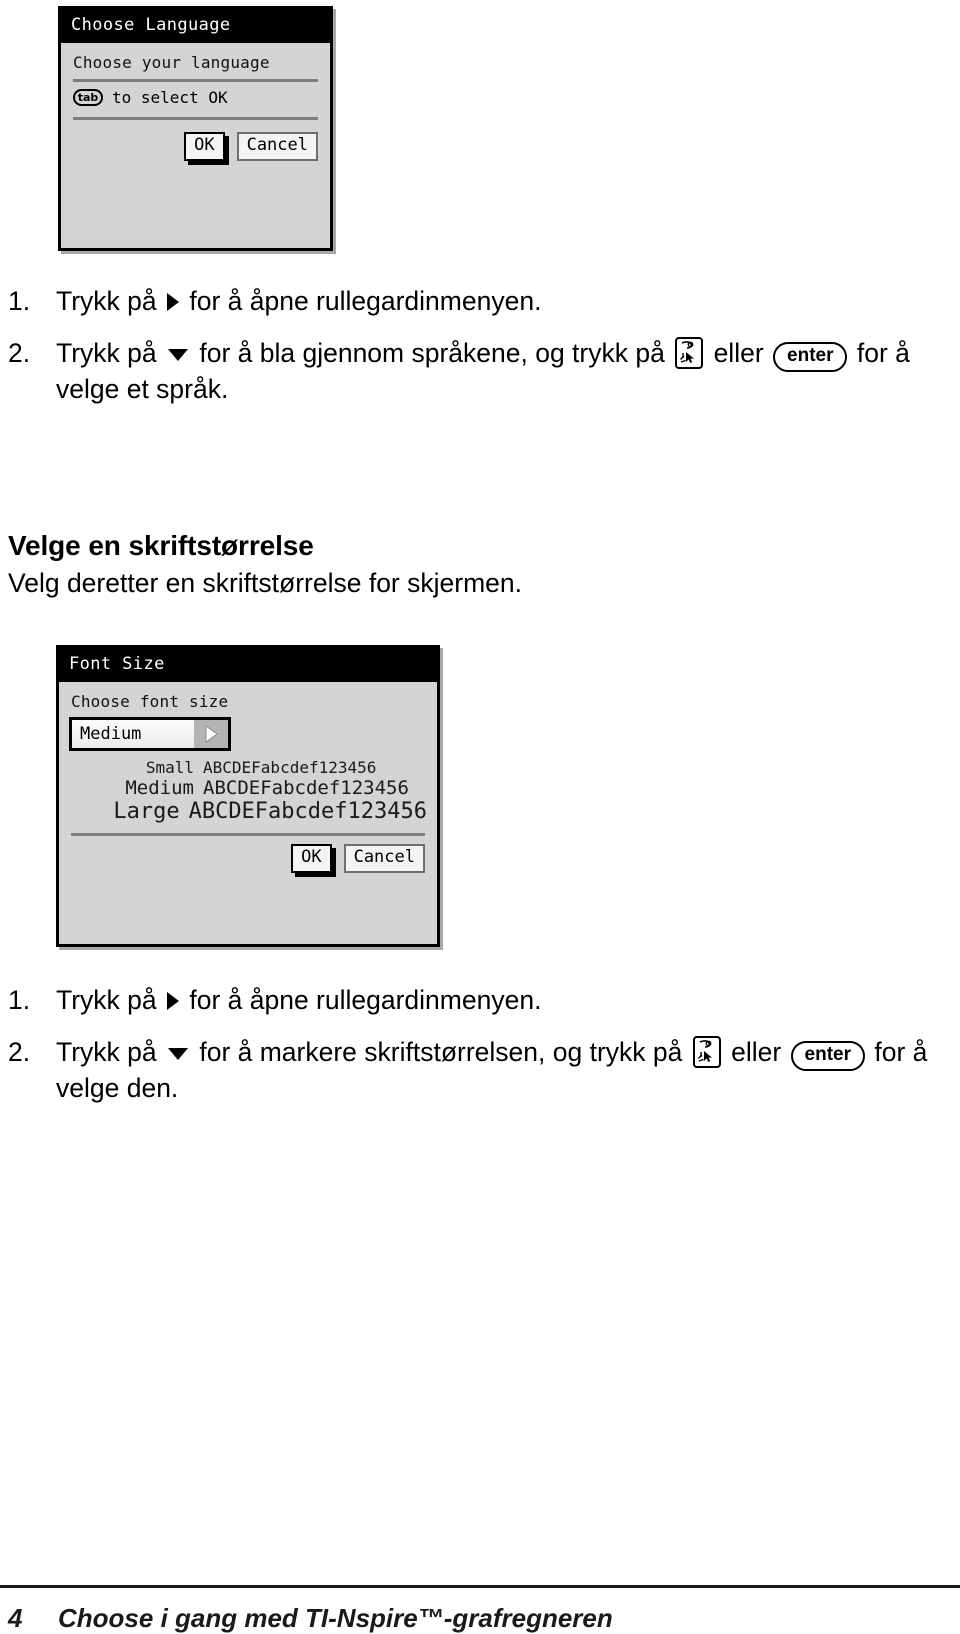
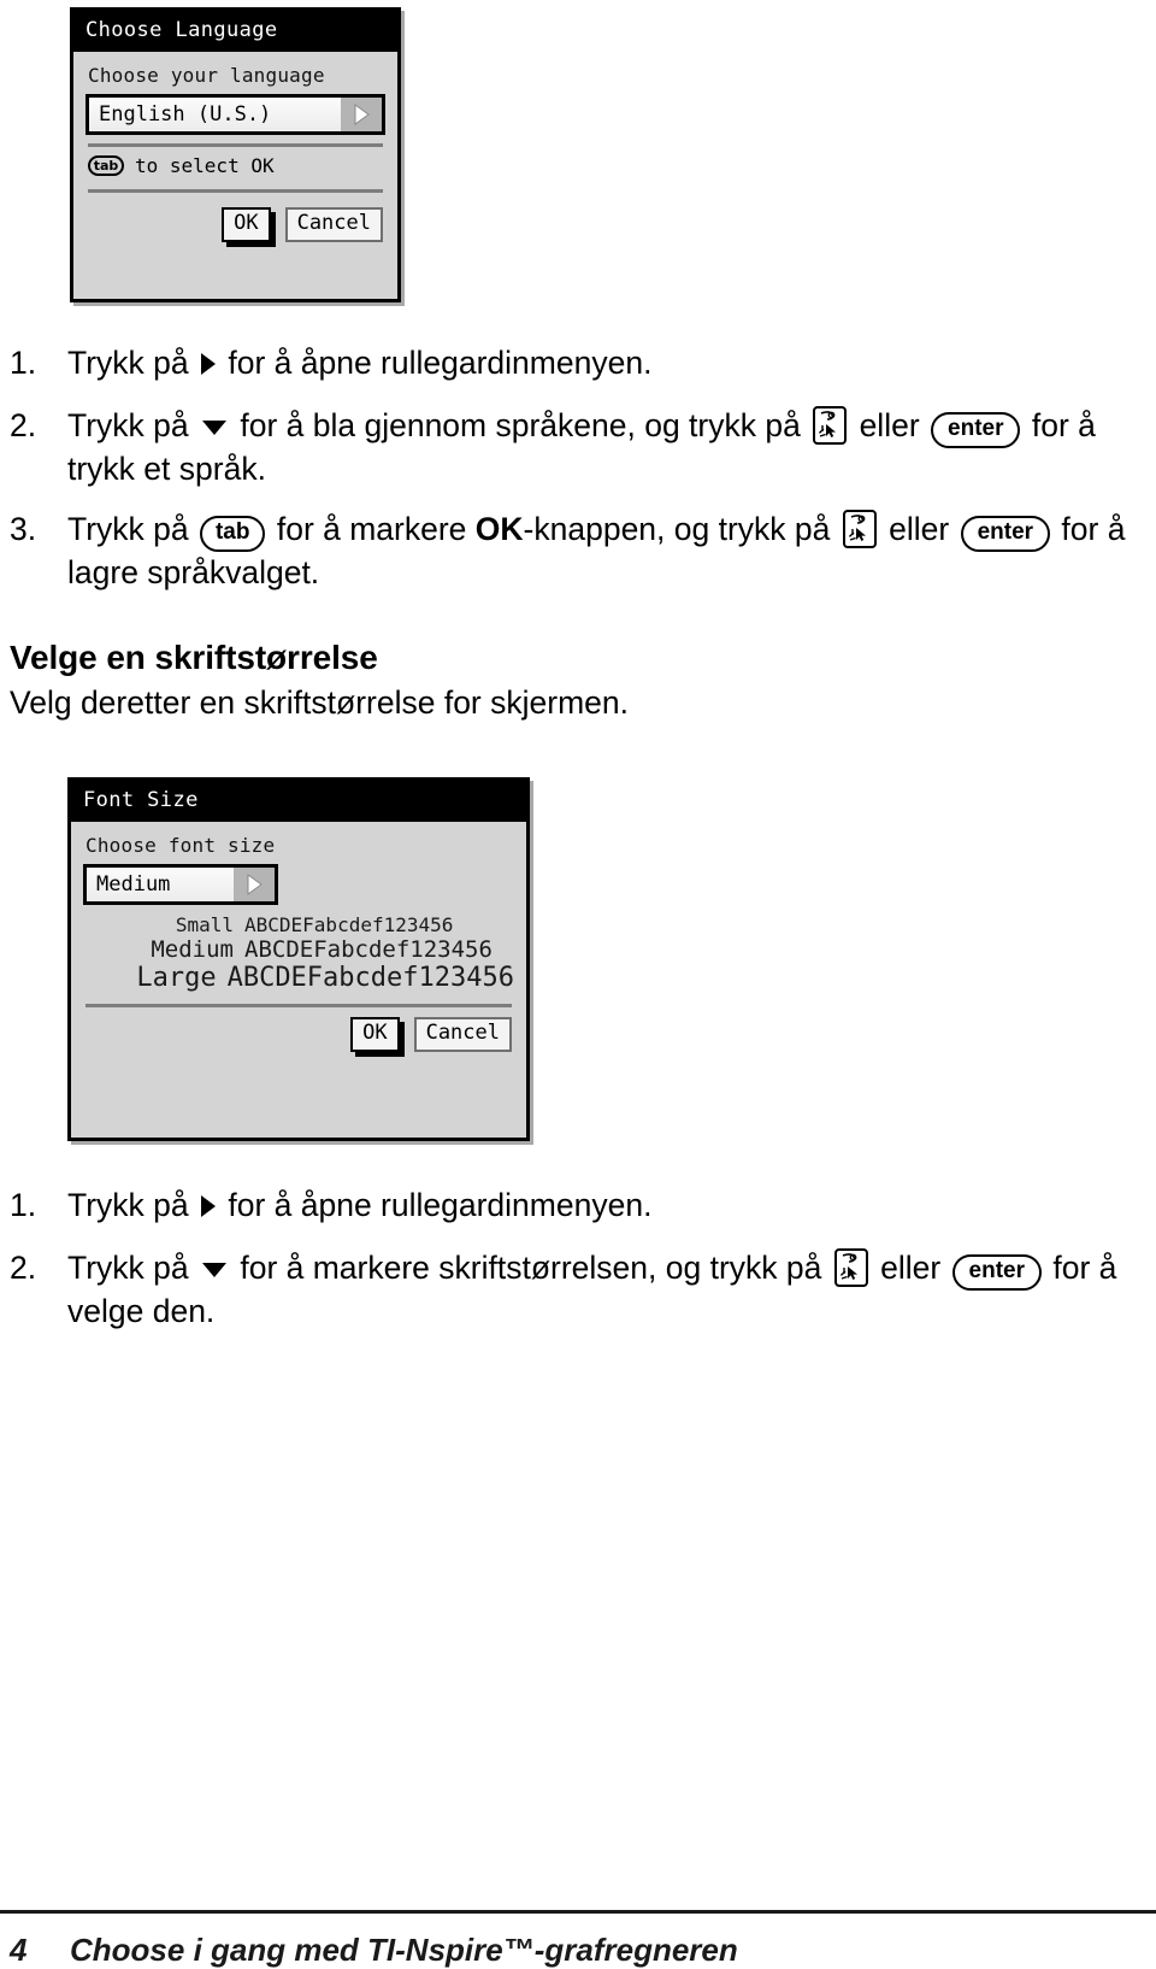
  Choose Language
  Choose your language
+ English (U.S.)
  tab
  to select OK
  OK
  Cancel
  1.
  Trykk på for å åpne rullegardinmenyen.
  2.
- Trykk på for å bla gjennom språkene, og trykk på eller enter for å velge et språk.
+ Trykk på for å bla gjennom språkene, og trykk på eller enter for å trykk et språk.
+ 3.
+ Trykk på tab for å markere OK-knappen, og trykk på eller enter for å lagre språkvalget.
  Velge en skriftstørrelse
  Velg deretter en skriftstørrelse for skjermen.
  Font Size
  Choose font size
  Medium
  Small
  ABCDEFabcdef123456
  Medium
  ABCDEFabcdef123456
  Large
  ABCDEFabcdef123456
  OK
  Cancel
  1.
  Trykk på for å åpne rullegardinmenyen.
  2.
  Trykk på for å markere skriftstørrelsen, og trykk på eller enter for å velge den.
  4
  Choose i gang med TI-Nspire™-grafregneren
